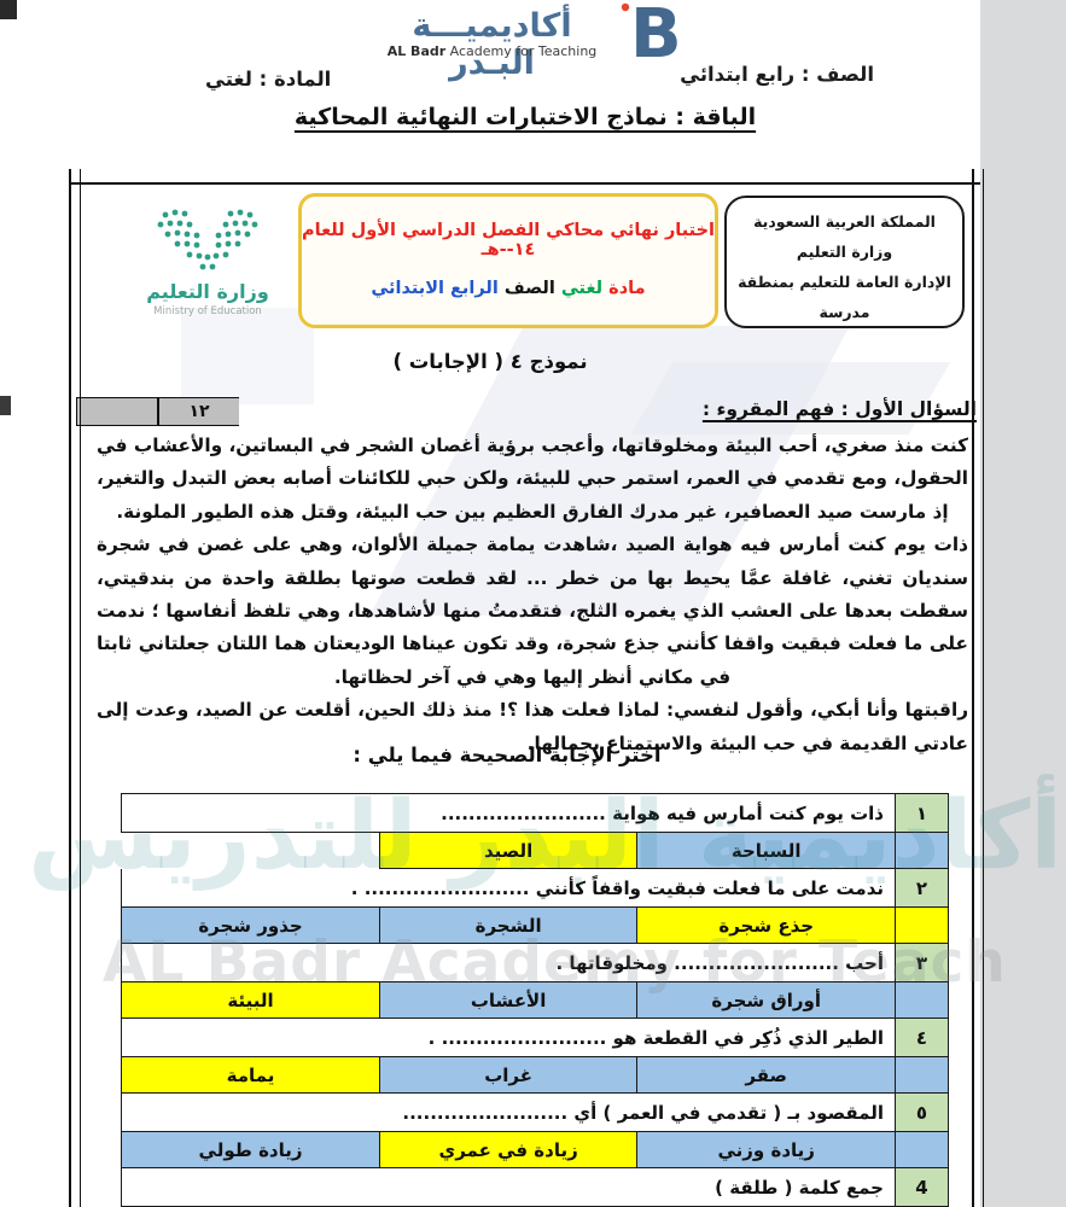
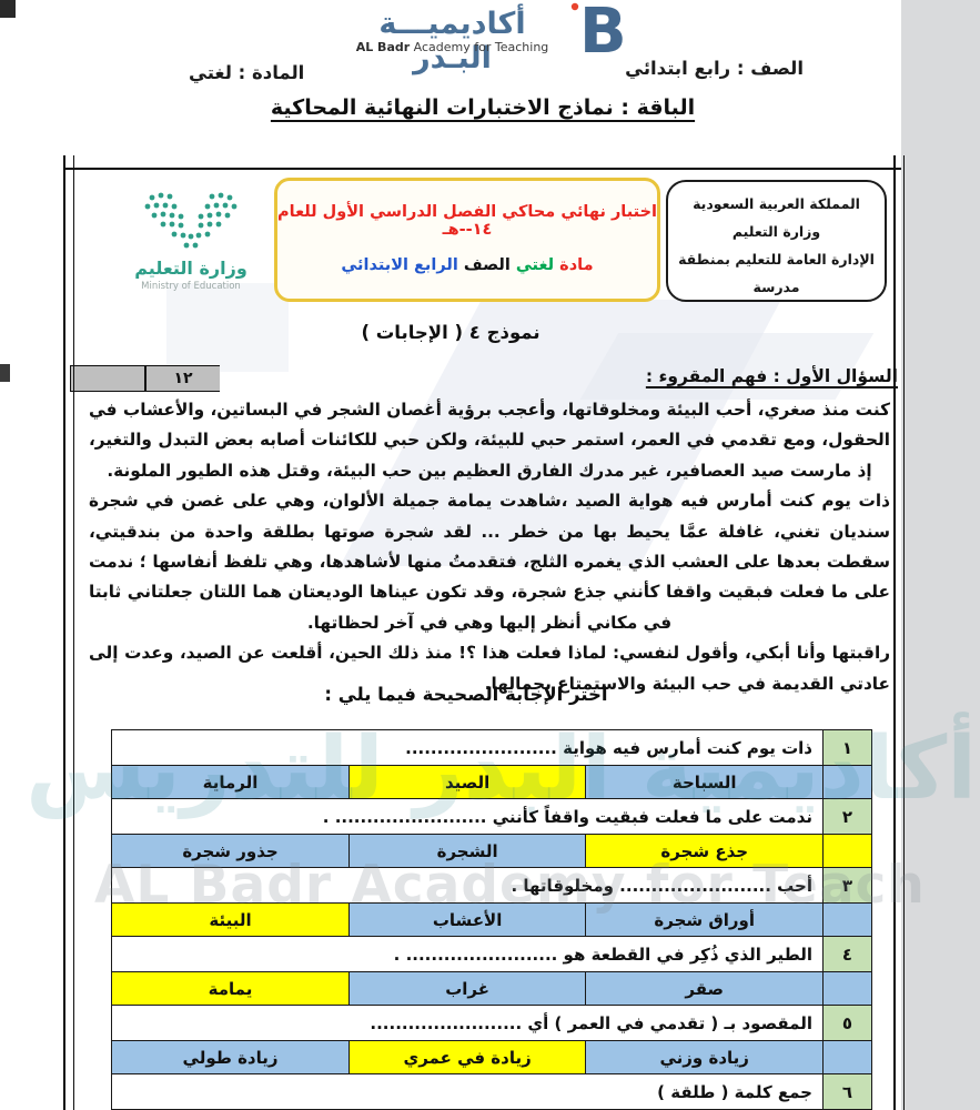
  أكاديميـــة البـدر
  AL Badr Academy for Teaching
  B
  الصف : رابع ابتدائي
  المادة : لغتي
  الباقة : نماذج الاختبارات النهائية المحاكية
  المملكة العربية السعودية
  وزارة التعليم
  الإدارة العامة للتعليم بمنطقة
  مدرسة
  اختبار نهائي محاكي الفصل الدراسي الأول للعام ١٤--هـ
  مادة لغتي الصف الرابع الابتدائي
  وزارة التعليم
  Ministry of Education
  نموذج ٤ ( الإجابات )
  ١٢
  السؤال الأول : فهم المقروء :
  كنت منذ صغري، أحب البيئة ومخلوقاتها، وأعجب برؤية أغصان الشجر في البساتين، والأعشاب في الحقول، ومع تقدمي في العمر، استمر حبي للبيئة، ولكن حبي للكائنات أصابه بعض التبدل والتغير، إذ مارست صيد العصافير، غير مدرك الفارق العظيم بين حب البيئة، وقتل هذه الطيور الملونة.
- ذات يوم كنت أمارس فيه هواية الصيد ،شاهدت يمامة جميلة الألوان، وهي على غصن في شجرة سنديان تغني، غافلة عمَّا يحيط بها من خطر ... لقد قطعت صوتها بطلقة واحدة من بندقيتي، سقطت بعدها على العشب الذي يغمره الثلج، فتقدمتُ منها لأشاهدها، وهي تلفظ أنفاسها ؛ ندمت على ما فعلت فبقيت واقفا كأنني جذع شجرة، وقد تكون عيناها الوديعتان هما اللتان جعلتاني ثابتا في مكاني أنظر إليها وهي في آخر لحظاتها.
+ ذات يوم كنت أمارس فيه هواية الصيد ،شاهدت يمامة جميلة الألوان، وهي على غصن في شجرة سنديان تغني، غافلة عمَّا يحيط بها من خطر ... لقد شجرة صوتها بطلقة واحدة من بندقيتي، سقطت بعدها على العشب الذي يغمره الثلج، فتقدمتُ منها لأشاهدها، وهي تلفظ أنفاسها ؛ ندمت على ما فعلت فبقيت واقفا كأنني جذع شجرة، وقد تكون عيناها الوديعتان هما اللتان جعلتاني ثابتا في مكاني أنظر إليها وهي في آخر لحظاتها.
  راقبتها وأنا أبكي، وأقول لنفسي: لماذا فعلت هذا ؟! منذ ذلك الحين، أقلعت عن الصيد، وعدت إلى عادتي القديمة في حب البيئة والاستمتاع بجمالها.
  اختر الإجابة الصحيحة فيما يلي :
  ١
  ذات يوم كنت أمارس فيه هواية ........................
  السباحة
  الصيد
+ الرماية
  ٢
  ندمت على ما فعلت فبقيت واقفاً كأنني ........................ .
  جذع شجرة
  الشجرة
  جذور شجرة
  ٣
  أحب ........................ ومخلوقاتها .
  أوراق شجرة
  الأعشاب
  البيئة
  ٤
  الطير الذي ذُكِر في القطعة هو ........................ .
  صقر
  غراب
  يمامة
  ٥
  المقصود بـ ( تقدمي في العمر ) أي ........................
  زيادة وزني
  زيادة في عمري
  زيادة طولي
- 4
+ ٦
  جمع كلمة ( طلقة )
  أكاديمية البدر للتدريس
  AL Badr Academy for Teach
